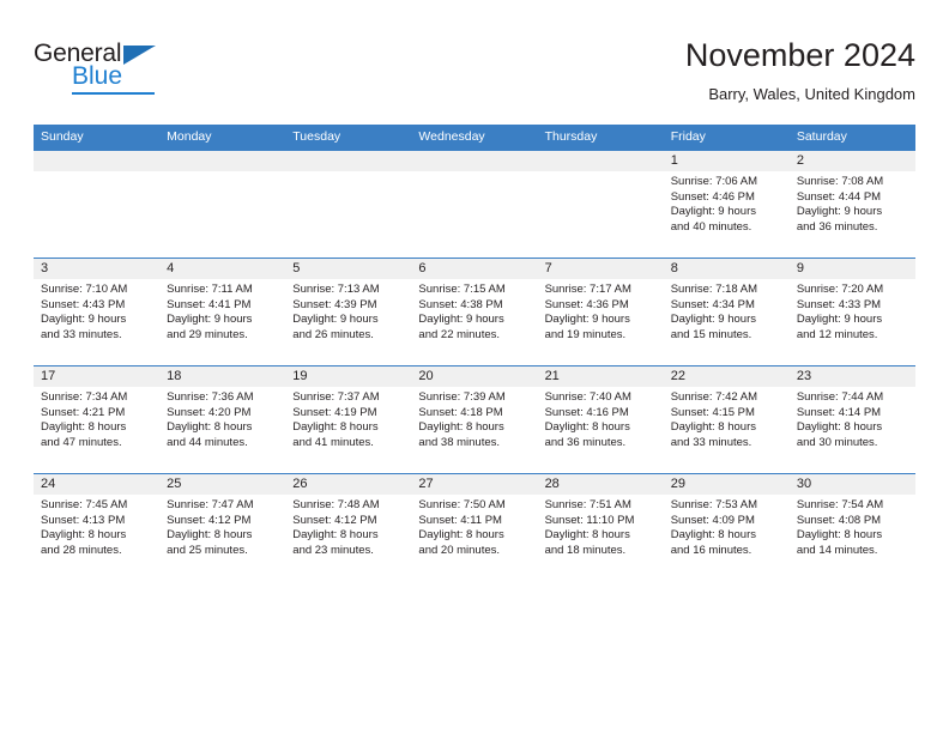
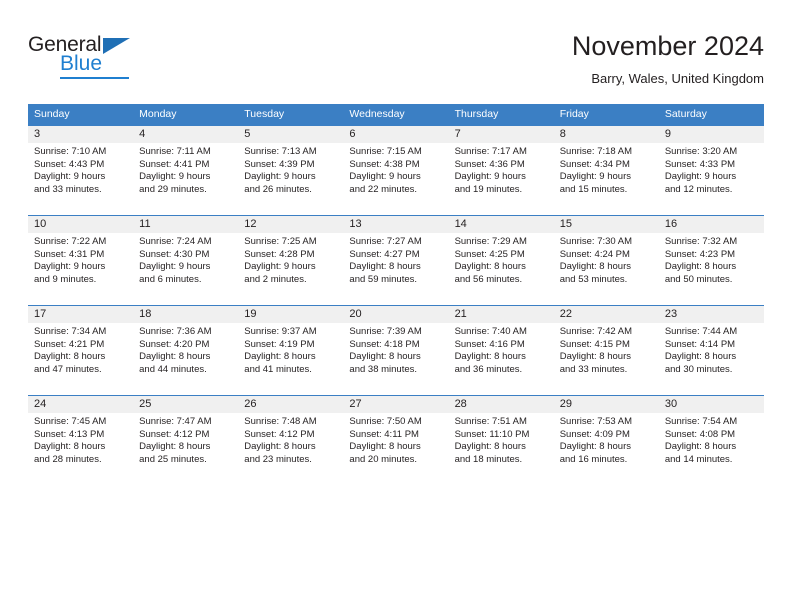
  General
  Blue
  November 2024
  Barry, Wales, United Kingdom
  Sunday	Monday	Tuesday	Wednesday	Thursday	Friday	Saturday
- 					1Sunrise: 7:06 AMSunset: 4:46 PMDaylight: 9 hoursand 40 minutes.	2Sunrise: 7:08 AMSunset: 4:44 PMDaylight: 9 hoursand 36 minutes.
- 3Sunrise: 7:10 AMSunset: 4:43 PMDaylight: 9 hoursand 33 minutes.	4Sunrise: 7:11 AMSunset: 4:41 PMDaylight: 9 hoursand 29 minutes.	5Sunrise: 7:13 AMSunset: 4:39 PMDaylight: 9 hoursand 26 minutes.	6Sunrise: 7:15 AMSunset: 4:38 PMDaylight: 9 hoursand 22 minutes.	7Sunrise: 7:17 AMSunset: 4:36 PMDaylight: 9 hoursand 19 minutes.	8Sunrise: 7:18 AMSunset: 4:34 PMDaylight: 9 hoursand 15 minutes.	9Sunrise: 7:20 AMSunset: 4:33 PMDaylight: 9 hoursand 12 minutes.
+ 3Sunrise: 7:10 AMSunset: 4:43 PMDaylight: 9 hoursand 33 minutes.	4Sunrise: 7:11 AMSunset: 4:41 PMDaylight: 9 hoursand 29 minutes.	5Sunrise: 7:13 AMSunset: 4:39 PMDaylight: 9 hoursand 26 minutes.	6Sunrise: 7:15 AMSunset: 4:38 PMDaylight: 9 hoursand 22 minutes.	7Sunrise: 7:17 AMSunset: 4:36 PMDaylight: 9 hoursand 19 minutes.	8Sunrise: 7:18 AMSunset: 4:34 PMDaylight: 9 hoursand 15 minutes.	9Sunrise: 3:20 AMSunset: 4:33 PMDaylight: 9 hoursand 12 minutes.
+ 10Sunrise: 7:22 AMSunset: 4:31 PMDaylight: 9 hoursand 9 minutes.	11Sunrise: 7:24 AMSunset: 4:30 PMDaylight: 9 hoursand 6 minutes.	12Sunrise: 7:25 AMSunset: 4:28 PMDaylight: 9 hoursand 2 minutes.	13Sunrise: 7:27 AMSunset: 4:27 PMDaylight: 8 hoursand 59 minutes.	14Sunrise: 7:29 AMSunset: 4:25 PMDaylight: 8 hoursand 56 minutes.	15Sunrise: 7:30 AMSunset: 4:24 PMDaylight: 8 hoursand 53 minutes.	16Sunrise: 7:32 AMSunset: 4:23 PMDaylight: 8 hoursand 50 minutes.
- 17Sunrise: 7:34 AMSunset: 4:21 PMDaylight: 8 hoursand 47 minutes.	18Sunrise: 7:36 AMSunset: 4:20 PMDaylight: 8 hoursand 44 minutes.	19Sunrise: 7:37 AMSunset: 4:19 PMDaylight: 8 hoursand 41 minutes.	20Sunrise: 7:39 AMSunset: 4:18 PMDaylight: 8 hoursand 38 minutes.	21Sunrise: 7:40 AMSunset: 4:16 PMDaylight: 8 hoursand 36 minutes.	22Sunrise: 7:42 AMSunset: 4:15 PMDaylight: 8 hoursand 33 minutes.	23Sunrise: 7:44 AMSunset: 4:14 PMDaylight: 8 hoursand 30 minutes.
+ 17Sunrise: 7:34 AMSunset: 4:21 PMDaylight: 8 hoursand 47 minutes.	18Sunrise: 7:36 AMSunset: 4:20 PMDaylight: 8 hoursand 44 minutes.	19Sunrise: 9:37 AMSunset: 4:19 PMDaylight: 8 hoursand 41 minutes.	20Sunrise: 7:39 AMSunset: 4:18 PMDaylight: 8 hoursand 38 minutes.	21Sunrise: 7:40 AMSunset: 4:16 PMDaylight: 8 hoursand 36 minutes.	22Sunrise: 7:42 AMSunset: 4:15 PMDaylight: 8 hoursand 33 minutes.	23Sunrise: 7:44 AMSunset: 4:14 PMDaylight: 8 hoursand 30 minutes.
  24Sunrise: 7:45 AMSunset: 4:13 PMDaylight: 8 hoursand 28 minutes.	25Sunrise: 7:47 AMSunset: 4:12 PMDaylight: 8 hoursand 25 minutes.	26Sunrise: 7:48 AMSunset: 4:12 PMDaylight: 8 hoursand 23 minutes.	27Sunrise: 7:50 AMSunset: 4:11 PMDaylight: 8 hoursand 20 minutes.	28Sunrise: 7:51 AMSunset: 11:10 PMDaylight: 8 hoursand 18 minutes.	29Sunrise: 7:53 AMSunset: 4:09 PMDaylight: 8 hoursand 16 minutes.	30Sunrise: 7:54 AMSunset: 4:08 PMDaylight: 8 hoursand 14 minutes.
